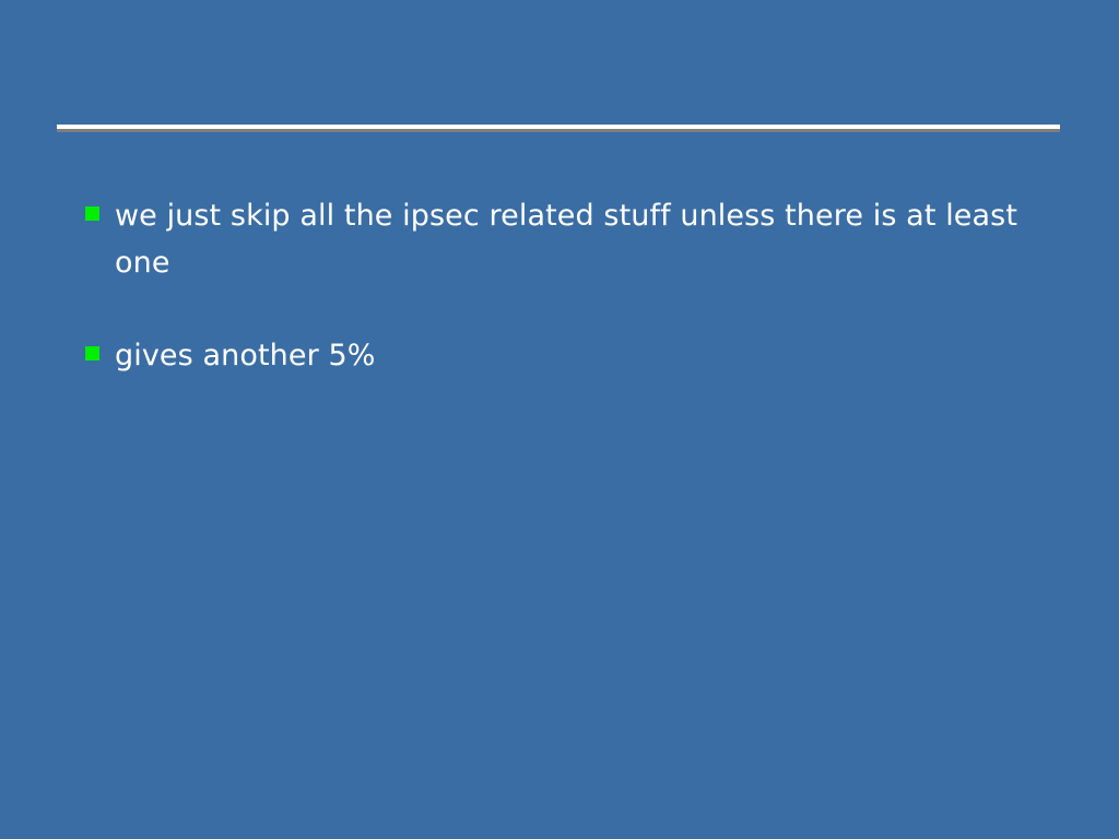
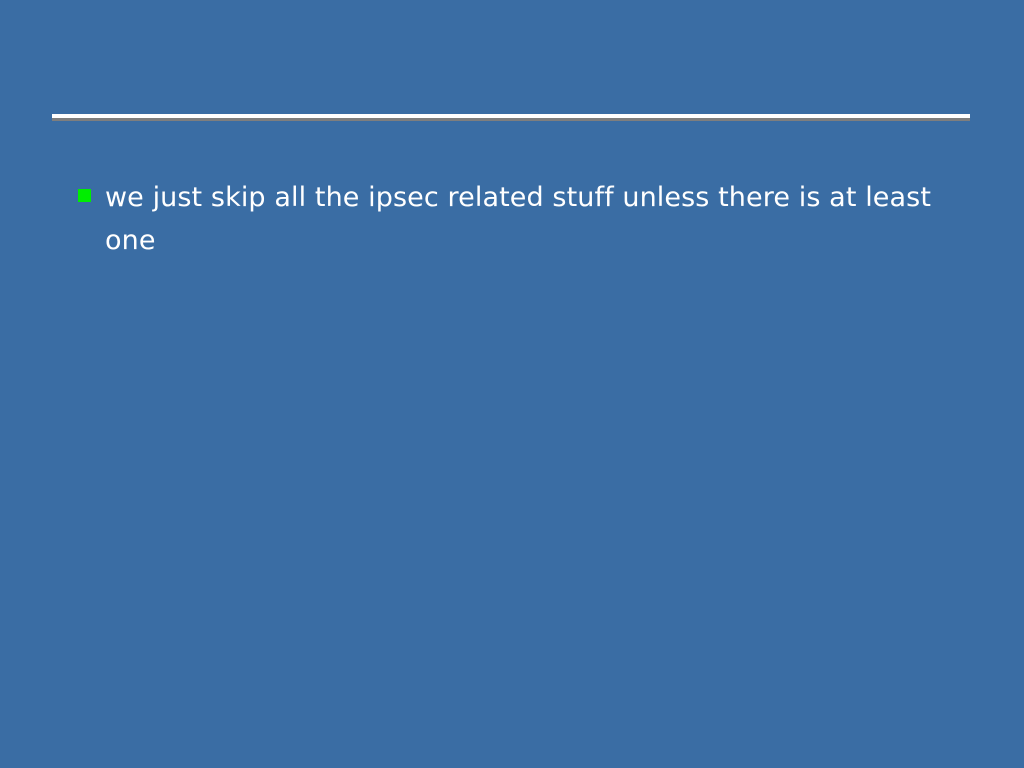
  we just skip all the ipsec related stuff unless there is at least one
- gives another 5%
